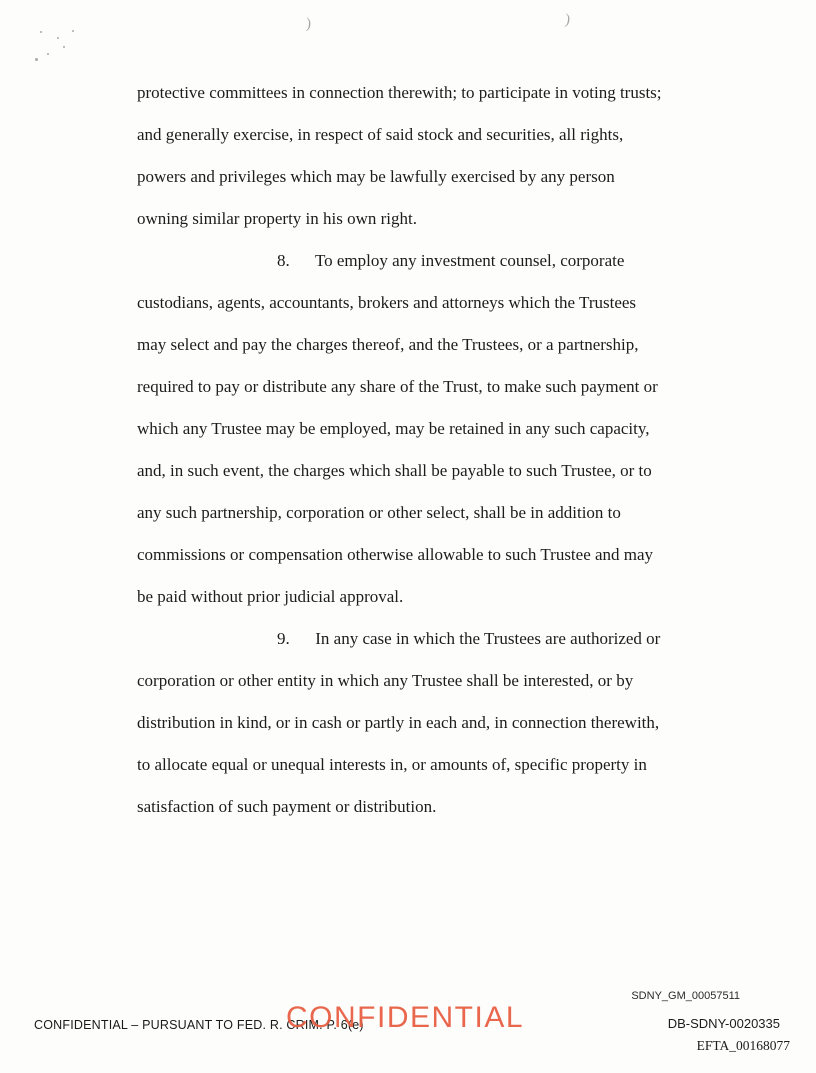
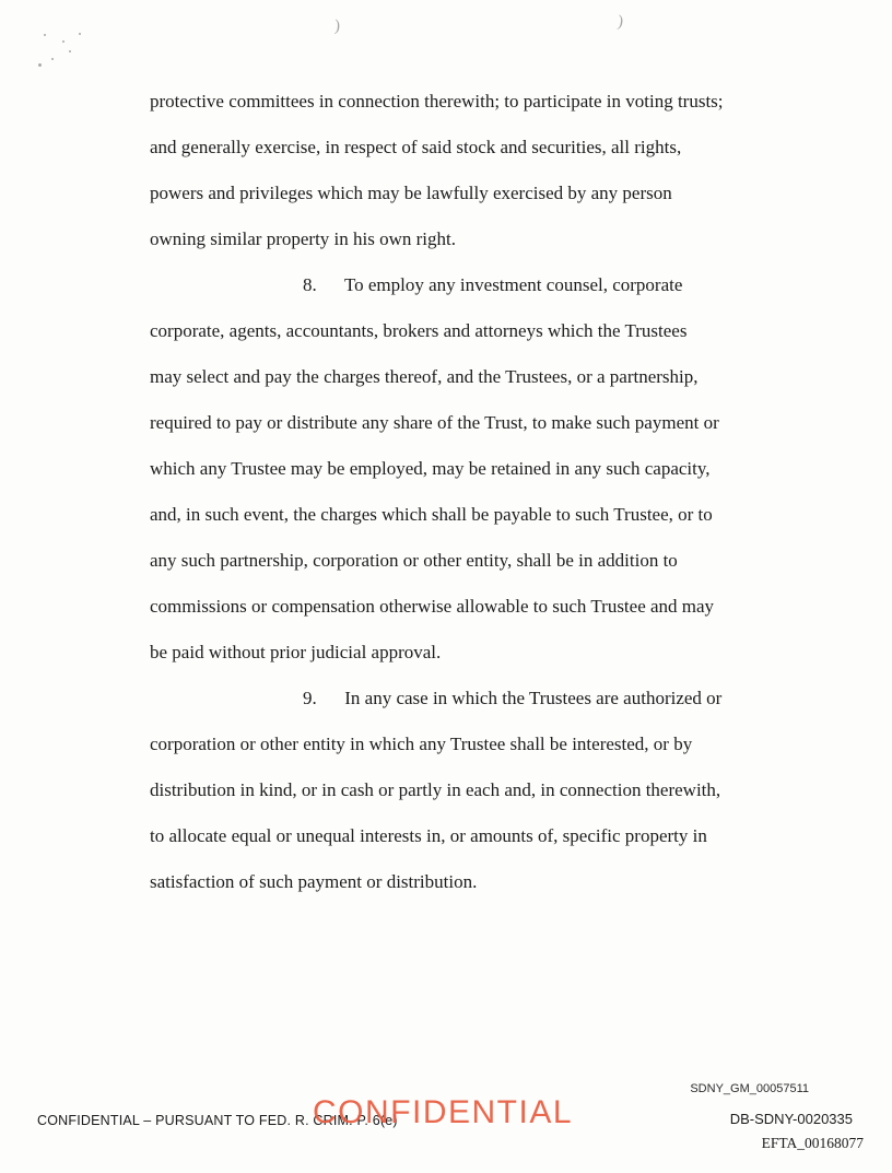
  protective committees in connection therewith; to participate in voting trusts;
  and generally exercise, in respect of said stock and securities, all rights,
  powers and privileges which may be lawfully exercised by any person
  owning similar property in his own right.
  8. To employ any investment counsel, corporate
- custodians, agents, accountants, brokers and attorneys which the Trustees
+ corporate, agents, accountants, brokers and attorneys which the Trustees
  may select and pay the charges thereof, and the Trustees, or a partnership,
  required to pay or distribute any share of the Trust, to make such payment or
  which any Trustee may be employed, may be retained in any such capacity,
  and, in such event, the charges which shall be payable to such Trustee, or to
- any such partnership, corporation or other select, shall be in addition to
+ any such partnership, corporation or other entity, shall be in addition to
  commissions or compensation otherwise allowable to such Trustee and may
  be paid without prior judicial approval.
  9. In any case in which the Trustees are authorized or
  corporation or other entity in which any Trustee shall be interested, or by
  distribution in kind, or in cash or partly in each and, in connection therewith,
  to allocate equal or unequal interests in, or amounts of, specific property in
  satisfaction of such payment or distribution.
  SDNY_GM_00057511
  CONFIDENTIAL – PURSUANT TO FED. R. CRIM. P. 6(e)
  CONFIDENTIAL
  DB-SDNY-0020335
  EFTA_00168077
